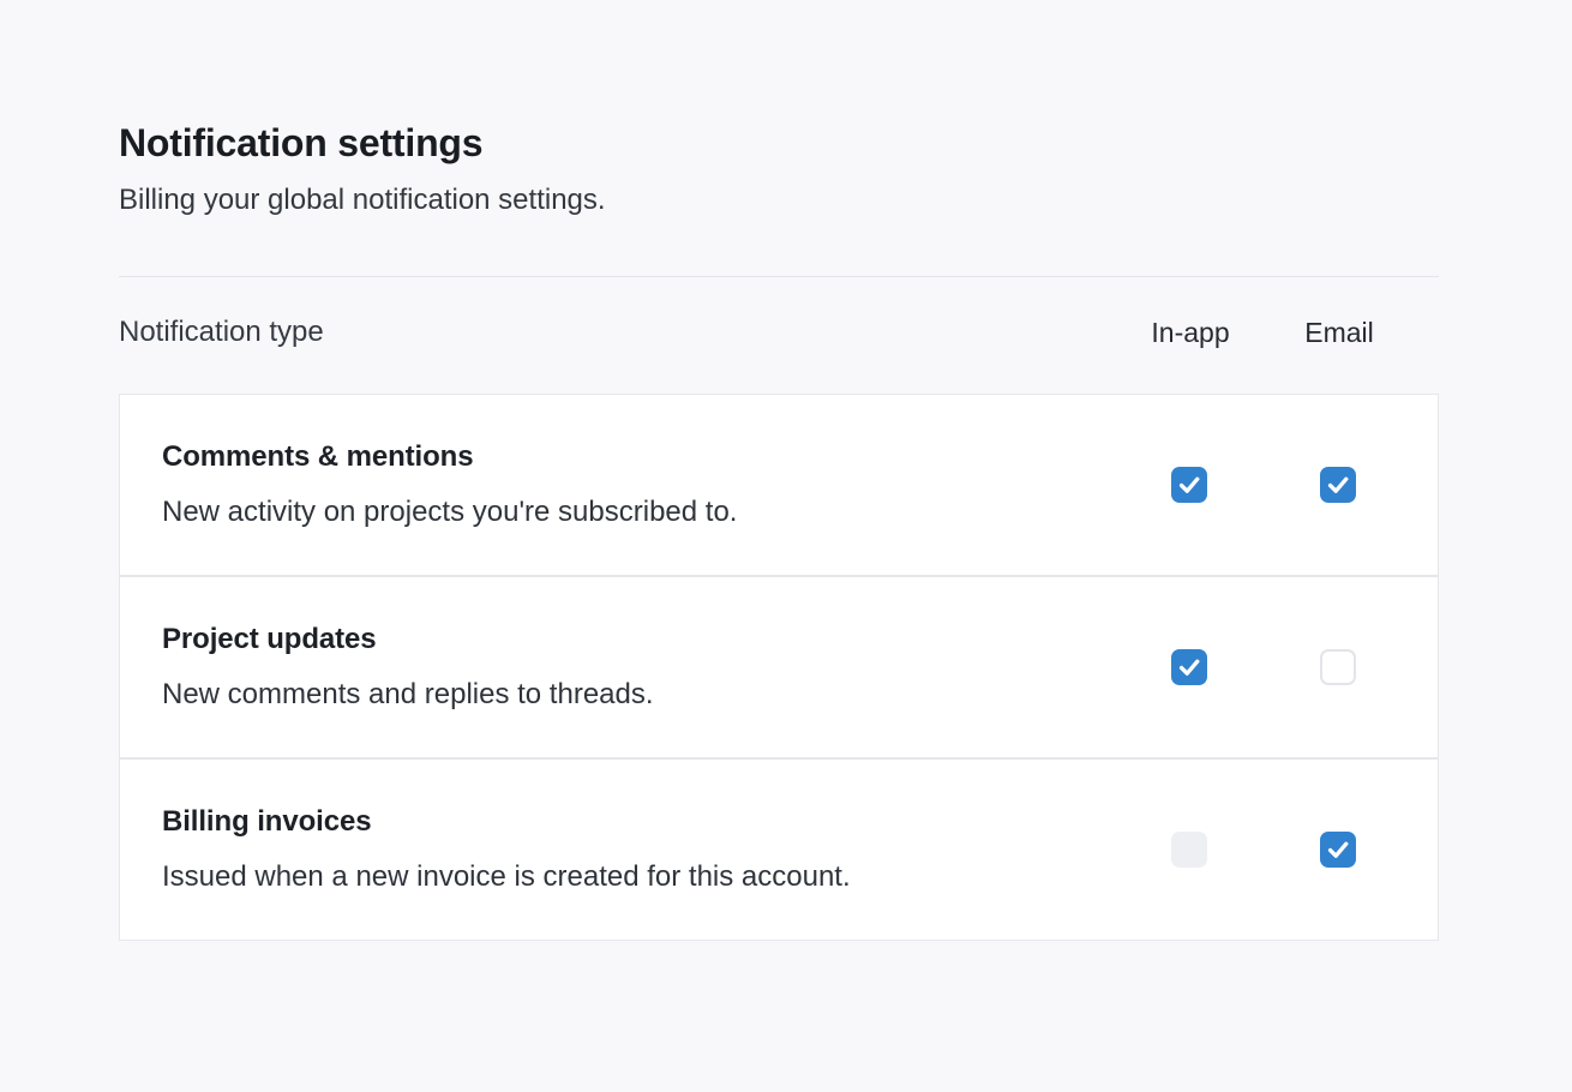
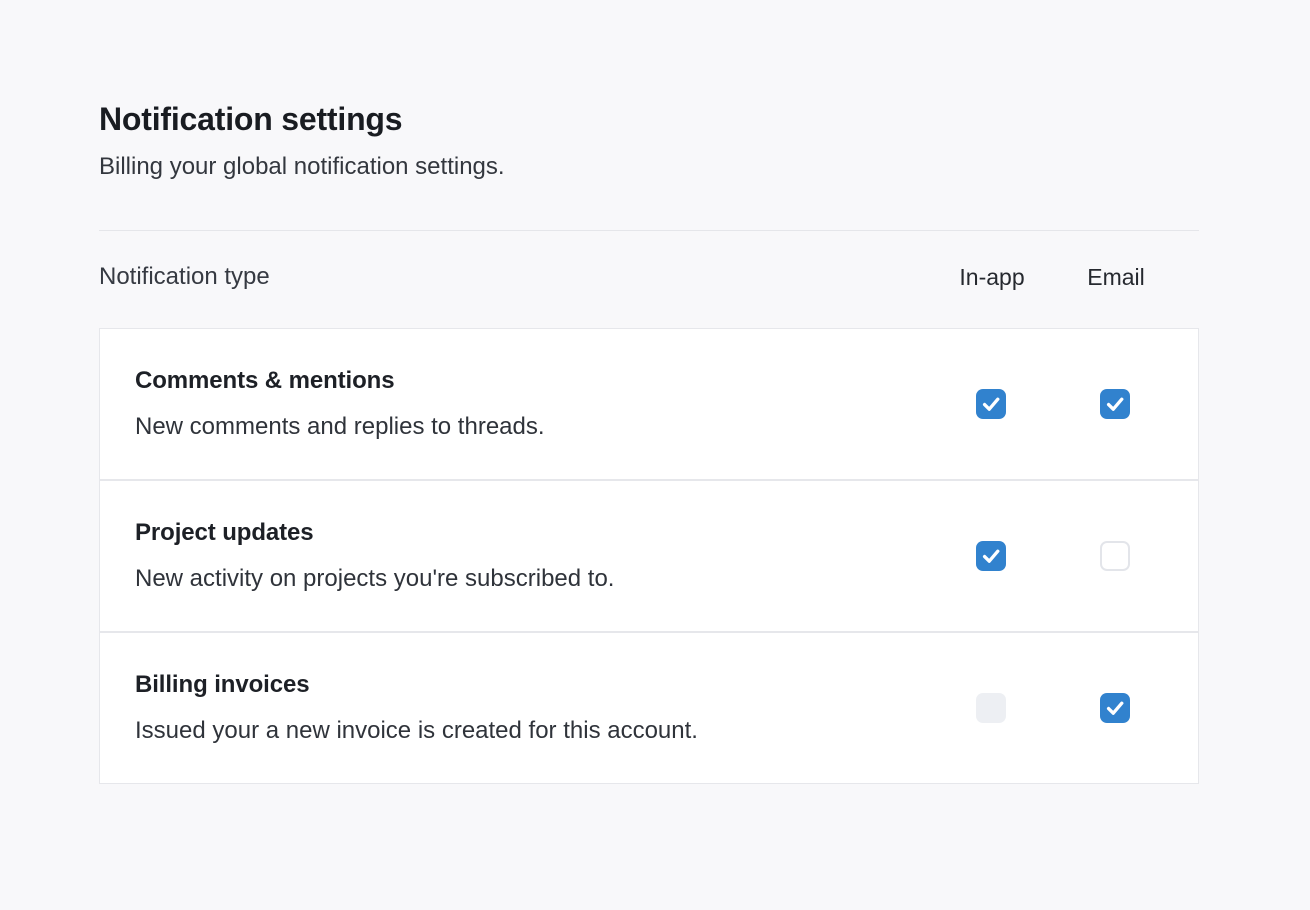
  Notification settings
  Billing your global notification settings.
  Notification type
  In-app
  Email
  Comments & mentions
- New activity on projects you're subscribed to.
+ New comments and replies to threads.
  Project updates
- New comments and replies to threads.
+ New activity on projects you're subscribed to.
  Billing invoices
- Issued when a new invoice is created for this account.
+ Issued your a new invoice is created for this account.
